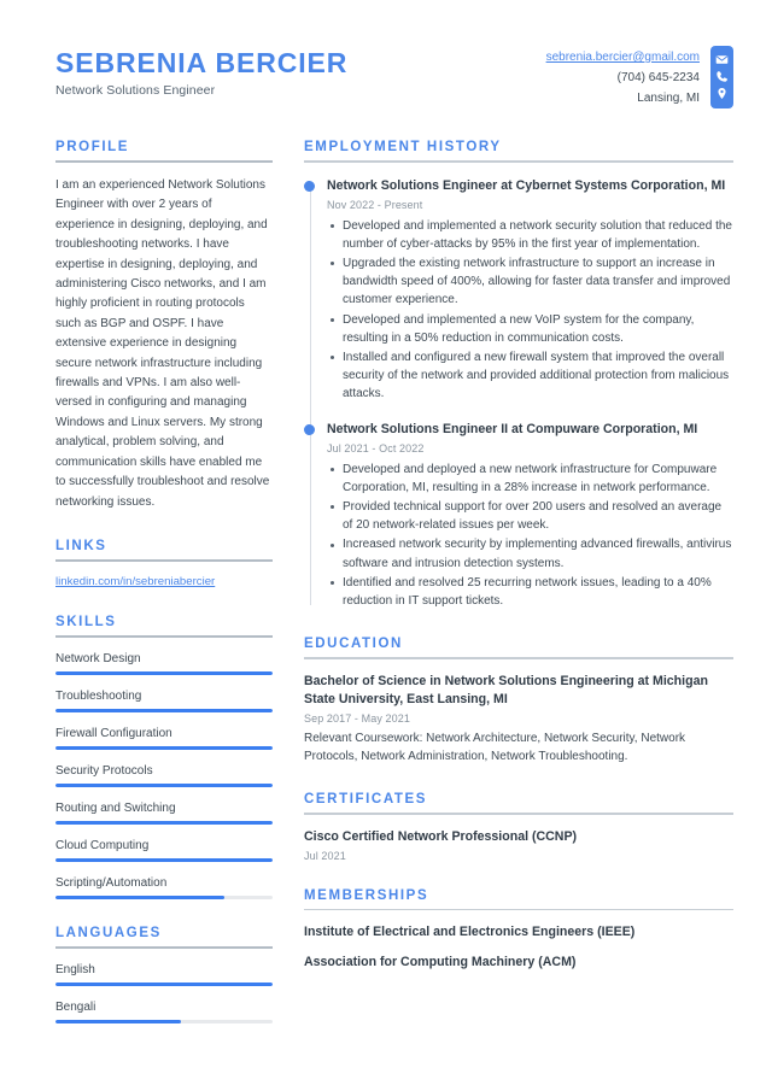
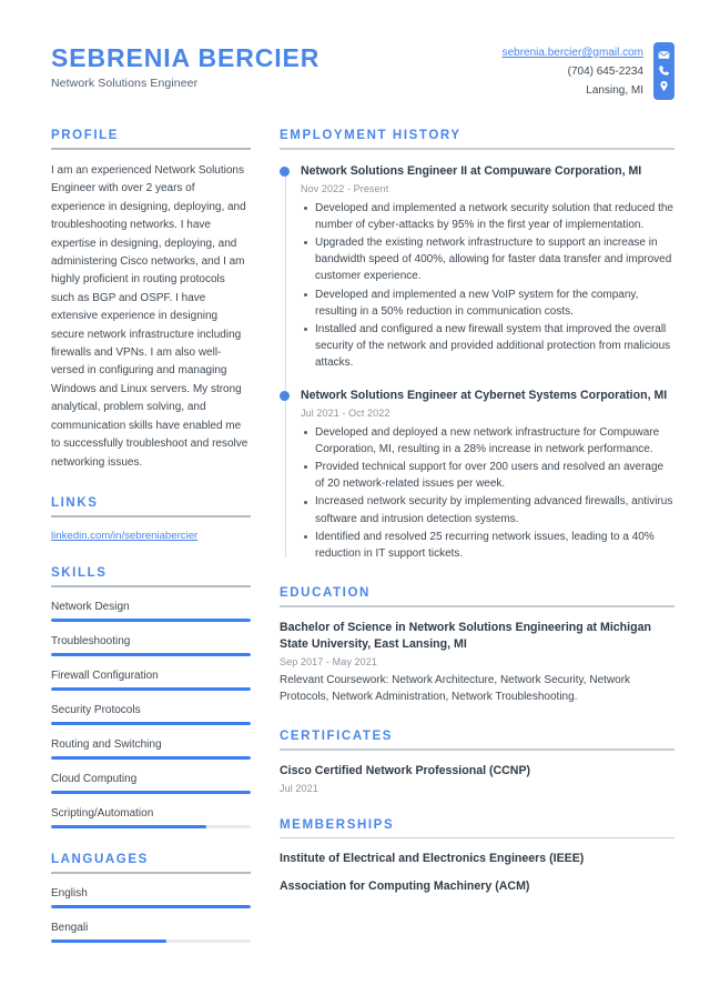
  SEBRENIA BERCIER
  Network Solutions Engineer
  sebrenia.bercier@gmail.com
  (704) 645-2234
  Lansing, MI
  PROFILE
  I am an experienced Network Solutions Engineer with over 2 years of experience in designing, deploying, and troubleshooting networks. I have expertise in designing, deploying, and administering Cisco networks, and I am highly proficient in routing protocols such as BGP and OSPF. I have extensive experience in designing secure network infrastructure including firewalls and VPNs. I am also well-versed in configuring and managing Windows and Linux servers. My strong analytical, problem solving, and communication skills have enabled me to successfully troubleshoot and resolve networking issues.
  LINKS
  linkedin.com/in/sebreniabercier
  SKILLS
  Network Design
  Troubleshooting
  Firewall Configuration
  Security Protocols
  Routing and Switching
  Cloud Computing
  Scripting/Automation
  LANGUAGES
  English
  Bengali
  EMPLOYMENT HISTORY
- Network Solutions Engineer at Cybernet Systems Corporation, MI
+ Network Solutions Engineer II at Compuware Corporation, MI
  Nov 2022 - Present
  Developed and implemented a network security solution that reduced the number of cyber-attacks by 95% in the first year of implementation.
  Upgraded the existing network infrastructure to support an increase in bandwidth speed of 400%, allowing for faster data transfer and improved customer experience.
  Developed and implemented a new VoIP system for the company, resulting in a 50% reduction in communication costs.
  Installed and configured a new firewall system that improved the overall security of the network and provided additional protection from malicious attacks.
- Network Solutions Engineer II at Compuware Corporation, MI
+ Network Solutions Engineer at Cybernet Systems Corporation, MI
  Jul 2021 - Oct 2022
  Developed and deployed a new network infrastructure for Compuware Corporation, MI, resulting in a 28% increase in network performance.
  Provided technical support for over 200 users and resolved an average of 20 network-related issues per week.
  Increased network security by implementing advanced firewalls, antivirus software and intrusion detection systems.
  Identified and resolved 25 recurring network issues, leading to a 40% reduction in IT support tickets.
  EDUCATION
  Bachelor of Science in Network Solutions Engineering at Michigan State University, East Lansing, MI
  Sep 2017 - May 2021
  Relevant Coursework: Network Architecture, Network Security, Network Protocols, Network Administration, Network Troubleshooting.
  CERTIFICATES
  Cisco Certified Network Professional (CCNP)
  Jul 2021
  MEMBERSHIPS
  Institute of Electrical and Electronics Engineers (IEEE)
  Association for Computing Machinery (ACM)
